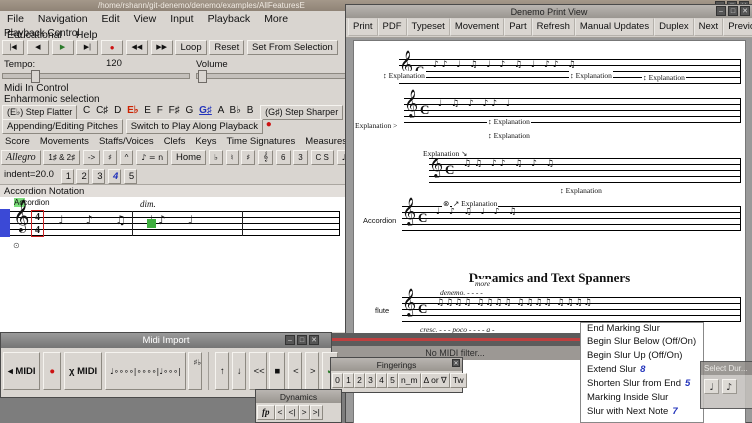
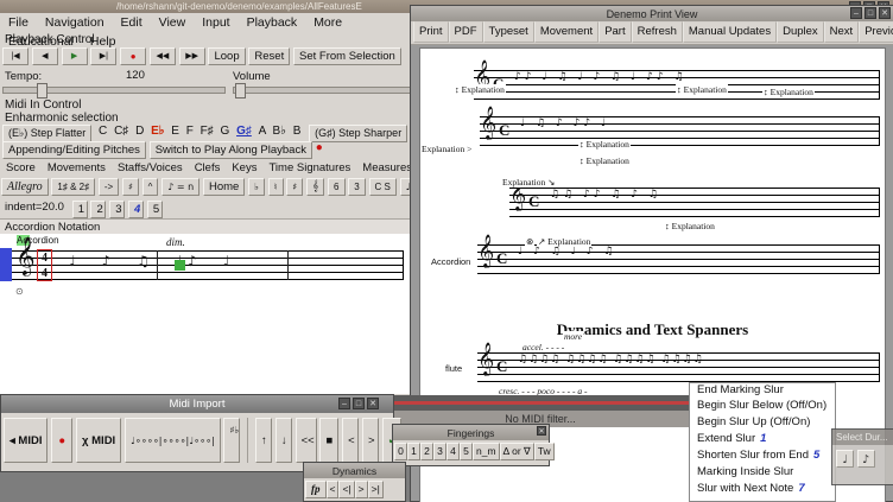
  /home/rshann/git-denemo/denemo/examples/AllFeaturesE
  File Navigation Edit View Input Playback MoreEducational Help
  Playback Control
  ● Loop Reset Set From Selection
  Tempo:
  120
  Volume
  Midi In Control
  Enharmonic selection
  (E♭) Step Flatter C C♯ D E♭ E F F♯ G G♯ A B♭ B (G♯) Step Sharper
  Appending/Editing Pitches Switch to Play Along Playback ●
  Score Movements Staffs/Voices Clefs Keys Time Signatures Measure
  Allegro 1♯ & 2♯ -> ♯ ^ ♪ = n Home ♭ ♮ ♯ 𝄞 6 3 C S ♩
  indent=20.0 1 2 3 4 5
  Accordion Notation
  Accordion
  dim.
  𝄞
  4
  4
  ♩ ♪ ♫
  ♪ ♩
  ⊙
  Denemo Print View
  Print PDF Typeset Movement Part Refresh Manual Updates Duplex Next Previ
  𝄞
  ♪♪ ♩ ♫ ♩ ♪ ♫ ♩ ♪♪ ♫
  ↕ Explanation
  ↕ Explanation
  ↕ Explanation
  𝄞
  C
  ♩ ♫ ♪ ♪♪ ♩
  Explanation >
  ↕ Explanation
  ↕ Explanation
  𝄞
  C
  ♫♫ ♪♪ ♫ ♪ ♫
  Explanation ↘
  ↕ Explanation
  𝄞
  C
  ♩ ♪ ♫ ♩ ♪ ♫
  ⊗
  ↗ Explanation
  Accordion
  Dynamics and Text Spanners
  more
- denemo. - - - -
+ accel. - - - -
  𝄞
  C
  ♫♫♫♫ ♫♫♫♫ ♫♫♫♫ ♫♫♫♫
  flute
  cresc. - - - poco - - - - a -
  No MIDI filter...
  Midi Import
  ◂ MIDI ● χ MIDI ♩∘∘∘∘|∘∘∘∘|♩∘∘∘| ♯♭ ↑ ↓ << ■ < >
  Fingerings
  0 1 2 3 4 5 n_m Δ or ∇ Tw
  Dynamics
  fp < <| > >|
  End Marking Slur
  Begin Slur Below (Off/On)
  Begin Slur Up (Off/On)
  Extend Slur
- 8
+ 1
  Shorten Slur from End
  5
  Marking Inside Slur
  Slur with Next Note
  7
  Select Dur...
  ♩ ♪
